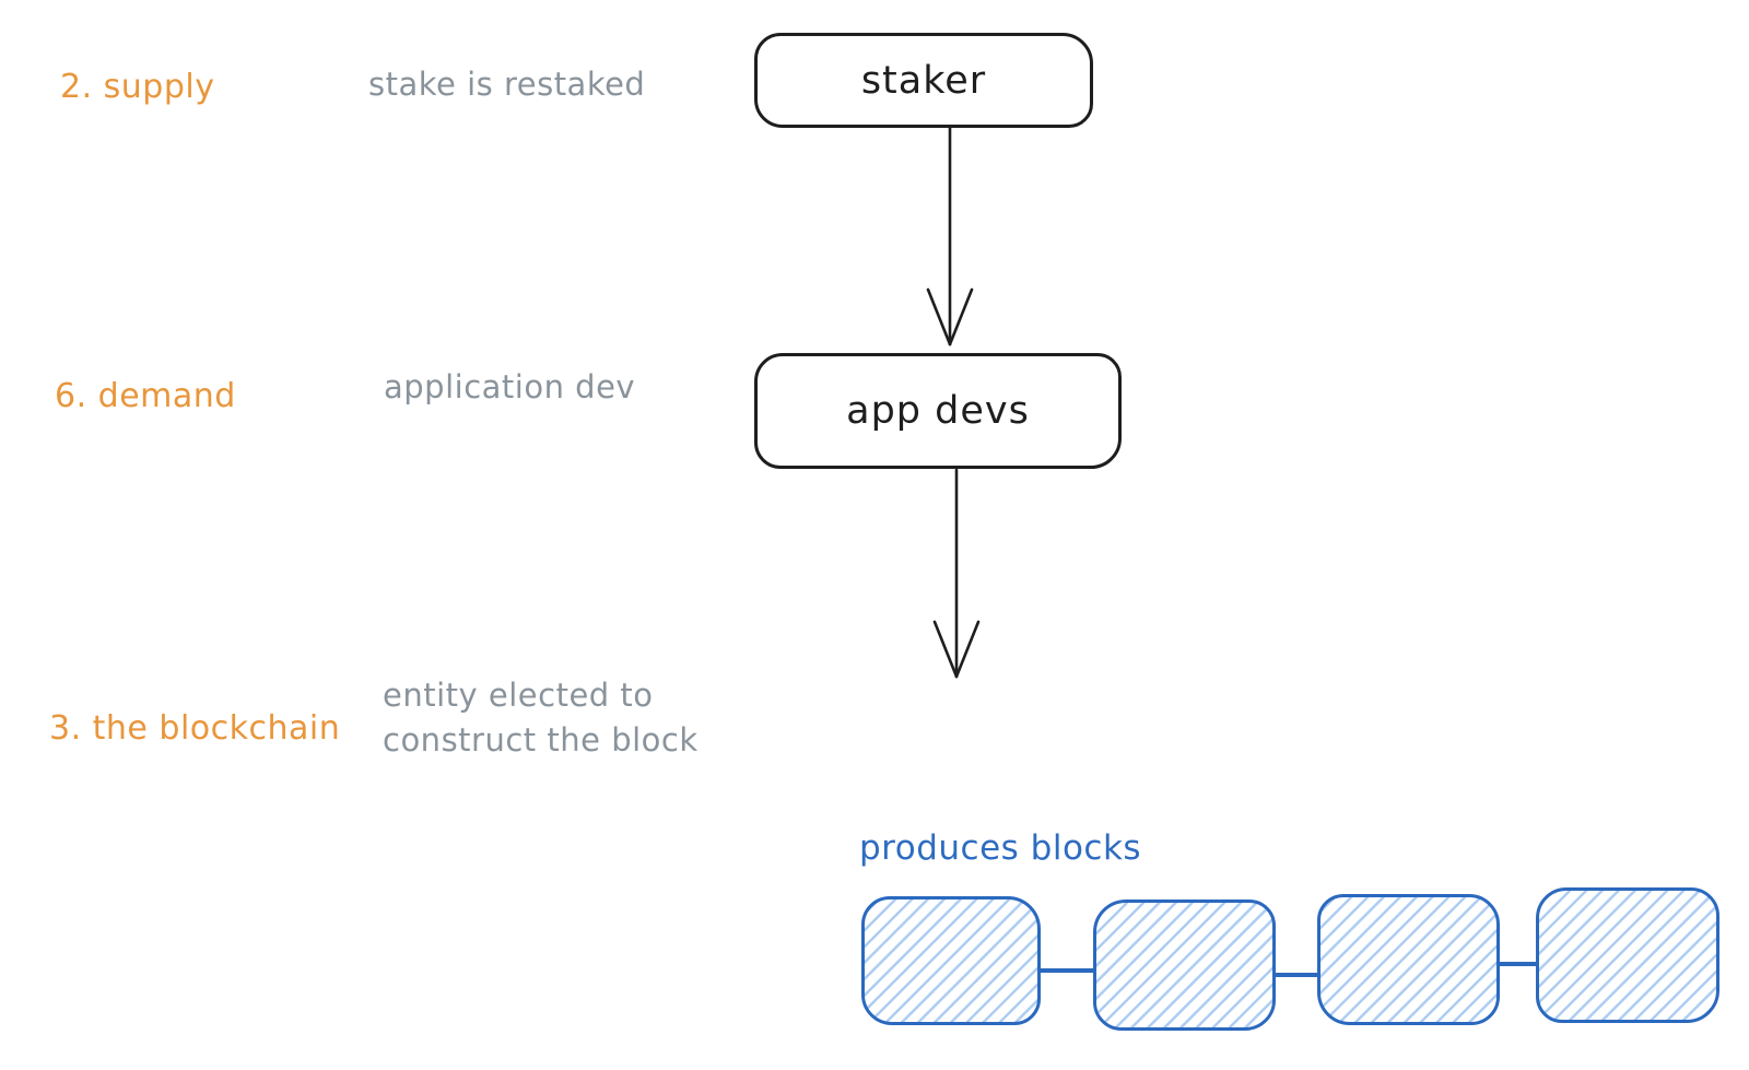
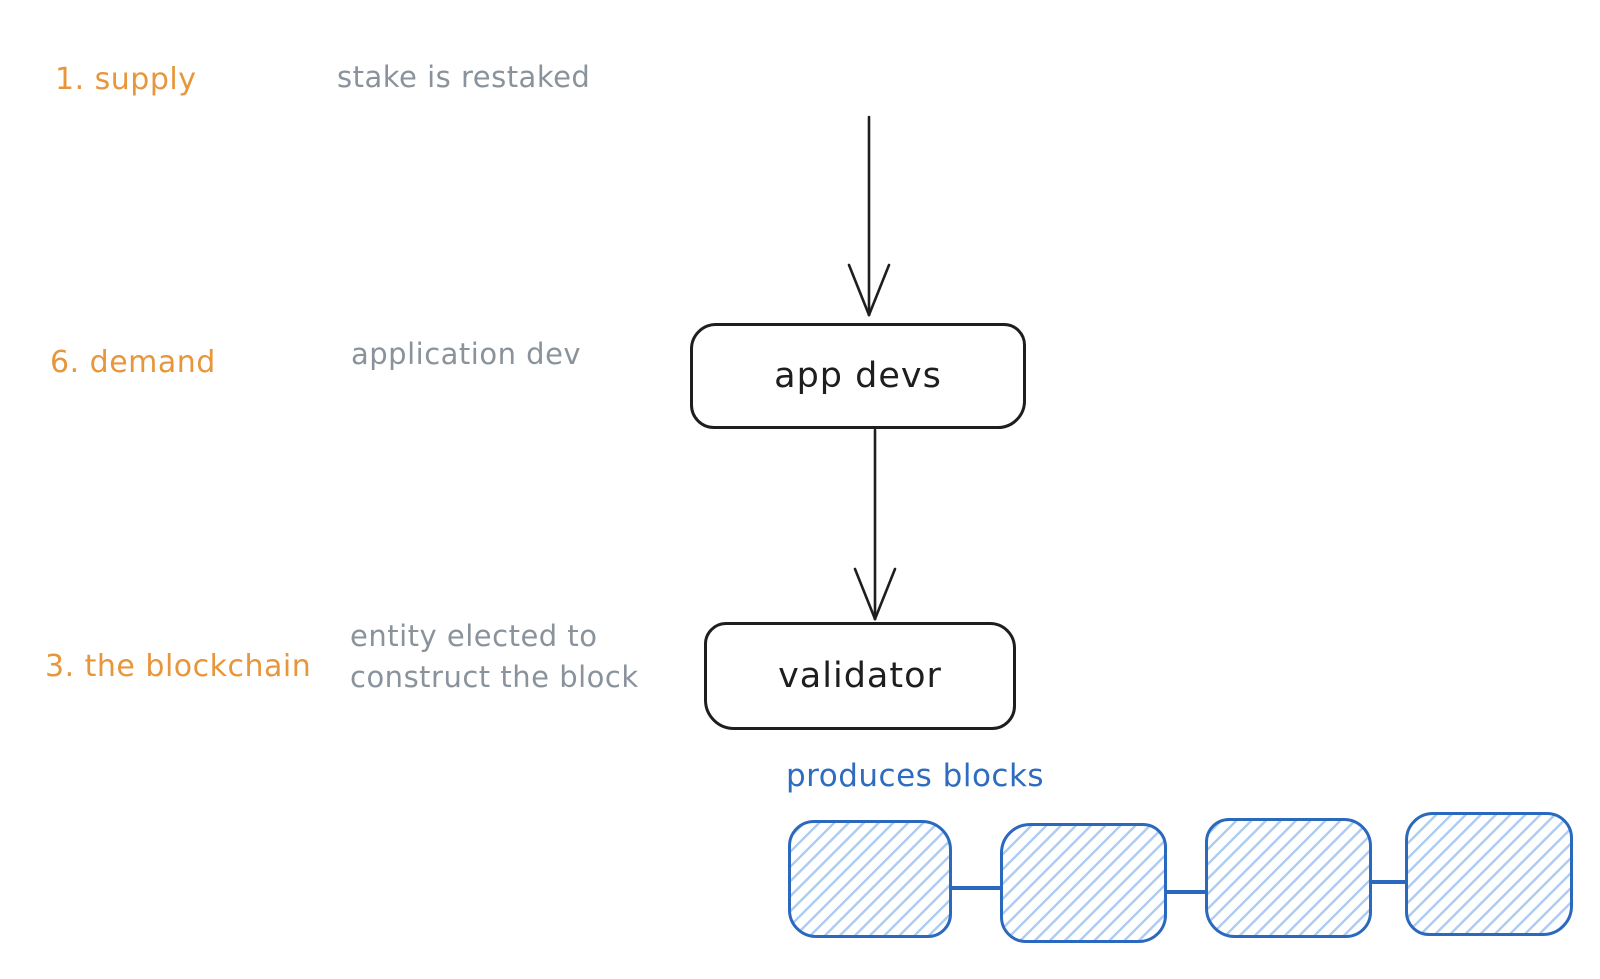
- 2. supply
+ 1. supply
  stake is restaked
- staker
  6. demand
  application dev
  app devs
  3. the blockchain
  entity elected to
  construct the block
+ validator
  produces blocks
